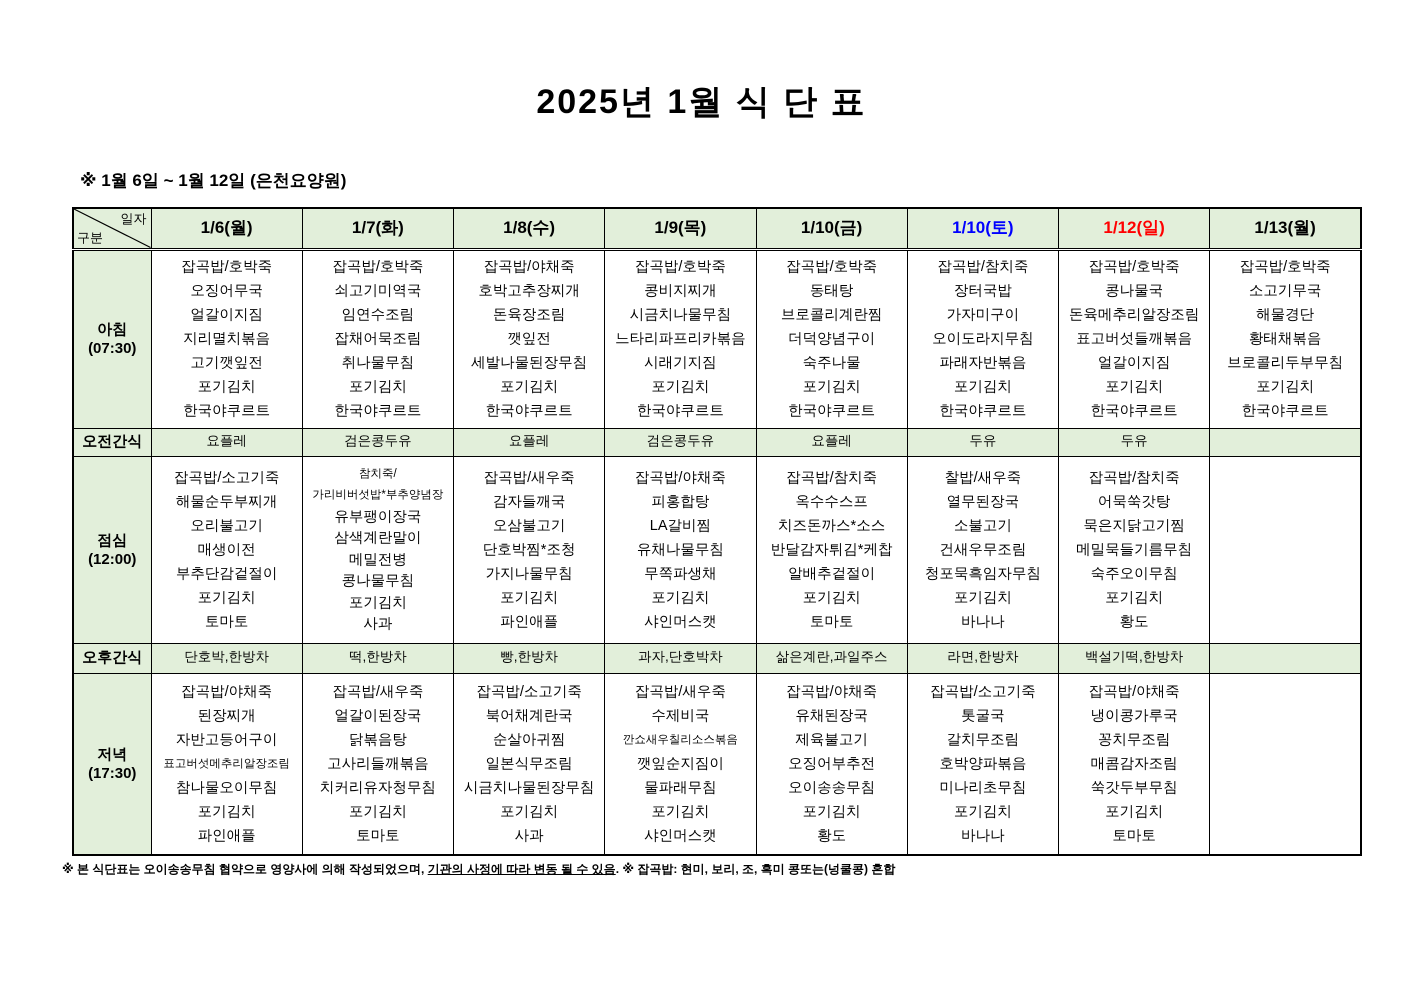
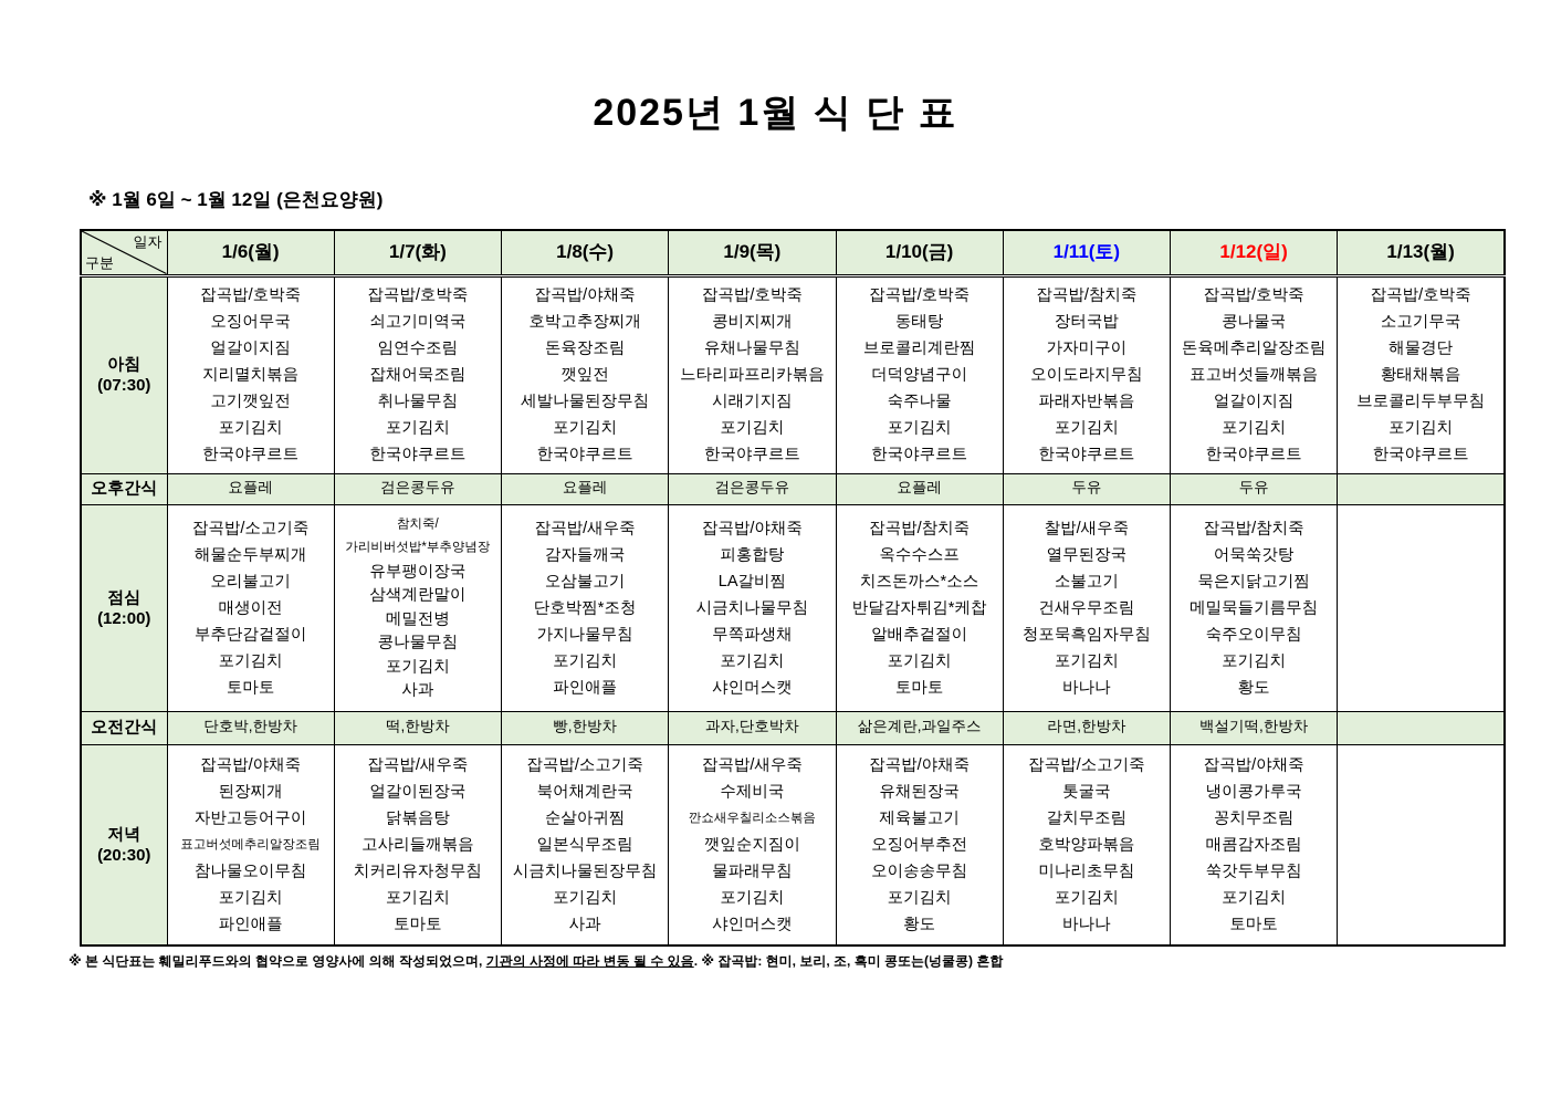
  2025년 1월 식 단 표
  ※ 1월 6일 ~ 1월 12일 (은천요양원)
- 일자 구분	1/6(월)	1/7(화)	1/8(수)	1/9(목)	1/10(금)	1/10(토)	1/12(일)	1/13(월)
+ 일자 구분	1/6(월)	1/7(화)	1/8(수)	1/9(목)	1/10(금)	1/11(토)	1/12(일)	1/13(월)
- 아침(07:30)	잡곡밥/호박죽오징어무국얼갈이지짐지리멸치볶음고기깻잎전포기김치한국야쿠르트	잡곡밥/호박죽쇠고기미역국임연수조림잡채어묵조림취나물무침포기김치한국야쿠르트	잡곡밥/야채죽호박고추장찌개돈육장조림깻잎전세발나물된장무침포기김치한국야쿠르트	잡곡밥/호박죽콩비지찌개시금치나물무침느타리파프리카볶음시래기지짐포기김치한국야쿠르트	잡곡밥/호박죽동태탕브로콜리계란찜더덕양념구이숙주나물포기김치한국야쿠르트	잡곡밥/참치죽장터국밥가자미구이오이도라지무침파래자반볶음포기김치한국야쿠르트	잡곡밥/호박죽콩나물국돈육메추리알장조림표고버섯들깨볶음얼갈이지짐포기김치한국야쿠르트	잡곡밥/호박죽소고기무국해물경단황태채볶음브로콜리두부무침포기김치한국야쿠르트
+ 아침(07:30)	잡곡밥/호박죽오징어무국얼갈이지짐지리멸치볶음고기깻잎전포기김치한국야쿠르트	잡곡밥/호박죽쇠고기미역국임연수조림잡채어묵조림취나물무침포기김치한국야쿠르트	잡곡밥/야채죽호박고추장찌개돈육장조림깻잎전세발나물된장무침포기김치한국야쿠르트	잡곡밥/호박죽콩비지찌개유채나물무침느타리파프리카볶음시래기지짐포기김치한국야쿠르트	잡곡밥/호박죽동태탕브로콜리계란찜더덕양념구이숙주나물포기김치한국야쿠르트	잡곡밥/참치죽장터국밥가자미구이오이도라지무침파래자반볶음포기김치한국야쿠르트	잡곡밥/호박죽콩나물국돈육메추리알장조림표고버섯들깨볶음얼갈이지짐포기김치한국야쿠르트	잡곡밥/호박죽소고기무국해물경단황태채볶음브로콜리두부무침포기김치한국야쿠르트
- 오전간식	요플레	검은콩두유	요플레	검은콩두유	요플레	두유	두유
+ 오후간식	요플레	검은콩두유	요플레	검은콩두유	요플레	두유	두유
- 점심(12:00)	잡곡밥/소고기죽해물순두부찌개오리불고기매생이전부추단감겉절이포기김치토마토	참치죽/가리비버섯밥*부추양념장유부팽이장국삼색계란말이메밀전병콩나물무침포기김치사과	잡곡밥/새우죽감자들깨국오삼불고기단호박찜*조청가지나물무침포기김치파인애플	잡곡밥/야채죽피홍합탕LA갈비찜유채나물무침무쪽파생채포기김치샤인머스캣	잡곡밥/참치죽옥수수스프치즈돈까스*소스반달감자튀김*케찹알배추겉절이포기김치토마토	찰밥/새우죽열무된장국소불고기건새우무조림청포묵흑임자무침포기김치바나나	잡곡밥/참치죽어묵쑥갓탕묵은지닭고기찜메밀묵들기름무침숙주오이무침포기김치황도
+ 점심(12:00)	잡곡밥/소고기죽해물순두부찌개오리불고기매생이전부추단감겉절이포기김치토마토	참치죽/가리비버섯밥*부추양념장유부팽이장국삼색계란말이메밀전병콩나물무침포기김치사과	잡곡밥/새우죽감자들깨국오삼불고기단호박찜*조청가지나물무침포기김치파인애플	잡곡밥/야채죽피홍합탕LA갈비찜시금치나물무침무쪽파생채포기김치샤인머스캣	잡곡밥/참치죽옥수수스프치즈돈까스*소스반달감자튀김*케찹알배추겉절이포기김치토마토	찰밥/새우죽열무된장국소불고기건새우무조림청포묵흑임자무침포기김치바나나	잡곡밥/참치죽어묵쑥갓탕묵은지닭고기찜메밀묵들기름무침숙주오이무침포기김치황도
- 오후간식	단호박,한방차	떡,한방차	빵,한방차	과자,단호박차	삶은계란,과일주스	라면,한방차	백설기떡,한방차
+ 오전간식	단호박,한방차	떡,한방차	빵,한방차	과자,단호박차	삶은계란,과일주스	라면,한방차	백설기떡,한방차
- 저녁(17:30)	잡곡밥/야채죽된장찌개자반고등어구이표고버섯메추리알장조림참나물오이무침포기김치파인애플	잡곡밥/새우죽얼갈이된장국닭볶음탕고사리들깨볶음치커리유자청무침포기김치토마토	잡곡밥/소고기죽북어채계란국순살아귀찜일본식무조림시금치나물된장무침포기김치사과	잡곡밥/새우죽수제비국깐쇼새우칠리소스볶음깻잎순지짐이물파래무침포기김치샤인머스캣	잡곡밥/야채죽유채된장국제육불고기오징어부추전오이송송무침포기김치황도	잡곡밥/소고기죽톳굴국갈치무조림호박양파볶음미나리초무침포기김치바나나	잡곡밥/야채죽냉이콩가루국꽁치무조림매콤감자조림쑥갓두부무침포기김치토마토
+ 저녁(20:30)	잡곡밥/야채죽된장찌개자반고등어구이표고버섯메추리알장조림참나물오이무침포기김치파인애플	잡곡밥/새우죽얼갈이된장국닭볶음탕고사리들깨볶음치커리유자청무침포기김치토마토	잡곡밥/소고기죽북어채계란국순살아귀찜일본식무조림시금치나물된장무침포기김치사과	잡곡밥/새우죽수제비국깐쇼새우칠리소스볶음깻잎순지짐이물파래무침포기김치샤인머스캣	잡곡밥/야채죽유채된장국제육불고기오징어부추전오이송송무침포기김치황도	잡곡밥/소고기죽톳굴국갈치무조림호박양파볶음미나리초무침포기김치바나나	잡곡밥/야채죽냉이콩가루국꽁치무조림매콤감자조림쑥갓두부무침포기김치토마토
- ※ 본 식단표는 오이송송무침 협약으로 영양사에 의해 작성되었으며, 기관의 사정에 따라 변동 될 수 있음. ※ 잡곡밥: 현미, 보리, 조, 흑미 콩또는(넝쿨콩) 혼합
+ ※ 본 식단표는 훼밀리푸드와의 협약으로 영양사에 의해 작성되었으며, 기관의 사정에 따라 변동 될 수 있음. ※ 잡곡밥: 현미, 보리, 조, 흑미 콩또는(넝쿨콩) 혼합
